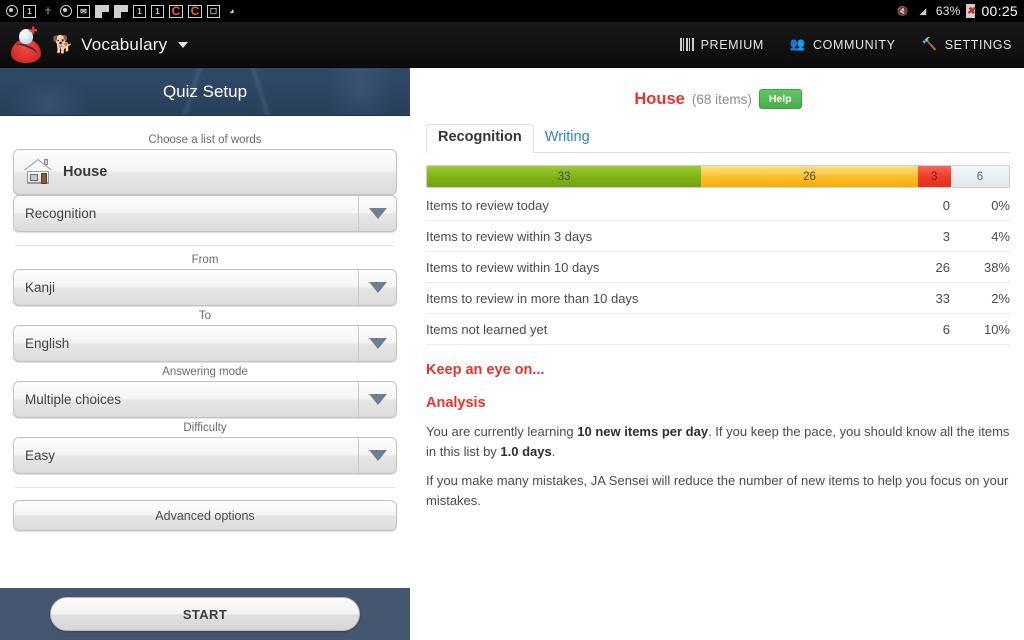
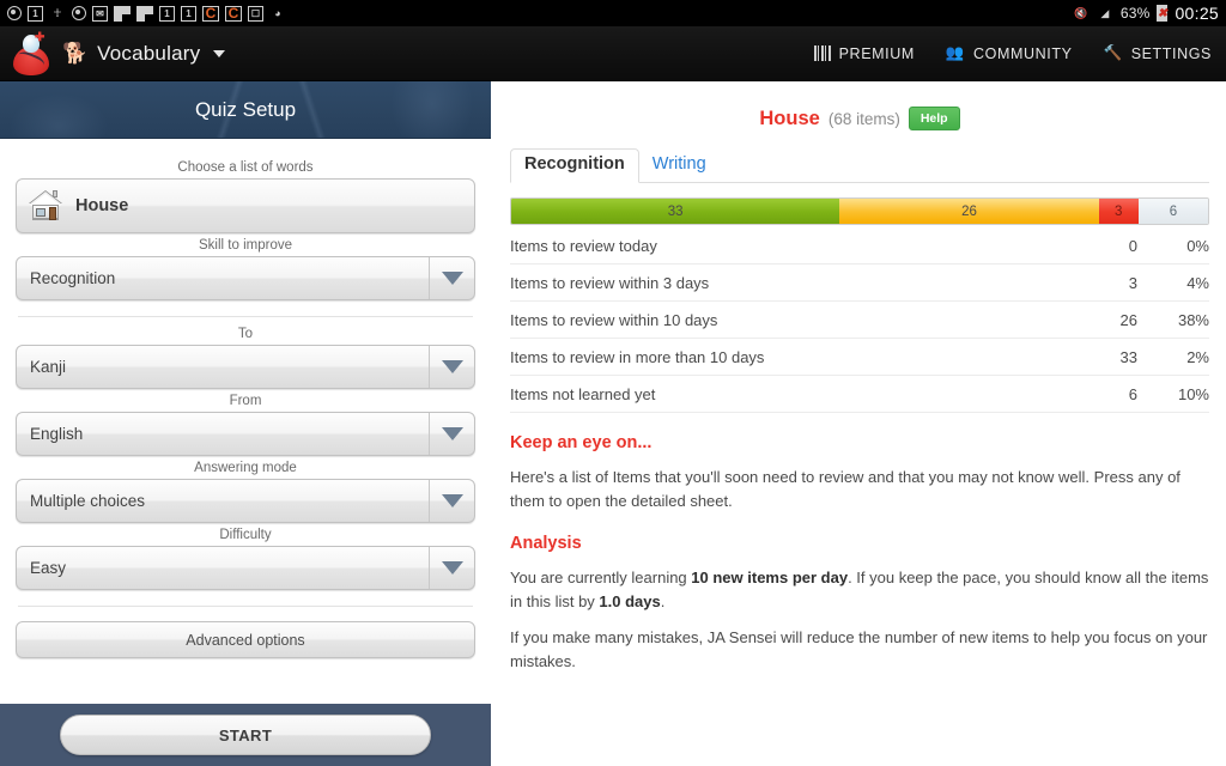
  1
  ☥
  ✉
  1
  1
  C
  C
  ☐
  ◕
  🔇
  ◢
  63%
  ✖
  00:25
  ✚
  🐕
  Vocabulary
  PREMIUM
  👥
  COMMUNITY
  🔨
  SETTINGS
  Quiz Setup
  Choose a list of words
  House
+ Skill to improve
  Recognition
- From
+ To
  Kanji
- To
+ From
  English
  Answering mode
  Multiple choices
  Difficulty
  Easy
  Advanced options
  START
  House
  (68 items)
  Help
  Recognition
  Writing
  33
  26
  3
  6
  Items to review today	0	0%
  Items to review within 3 days	3	4%
  Items to review within 10 days	26	38%
  Items to review in more than 10 days	33	2%
  Items not learned yet	6	10%
  Keep an eye on...
+ Here's a list of Items that you'll soon need to review and that you may not know well. Press any of them to open the detailed sheet.
  Analysis
  You are currently learning 10 new items per day. If you keep the pace, you should know all the items in this list by 1.0 days.
  If you make many mistakes, JA Sensei will reduce the number of new items to help you focus on your mistakes.
